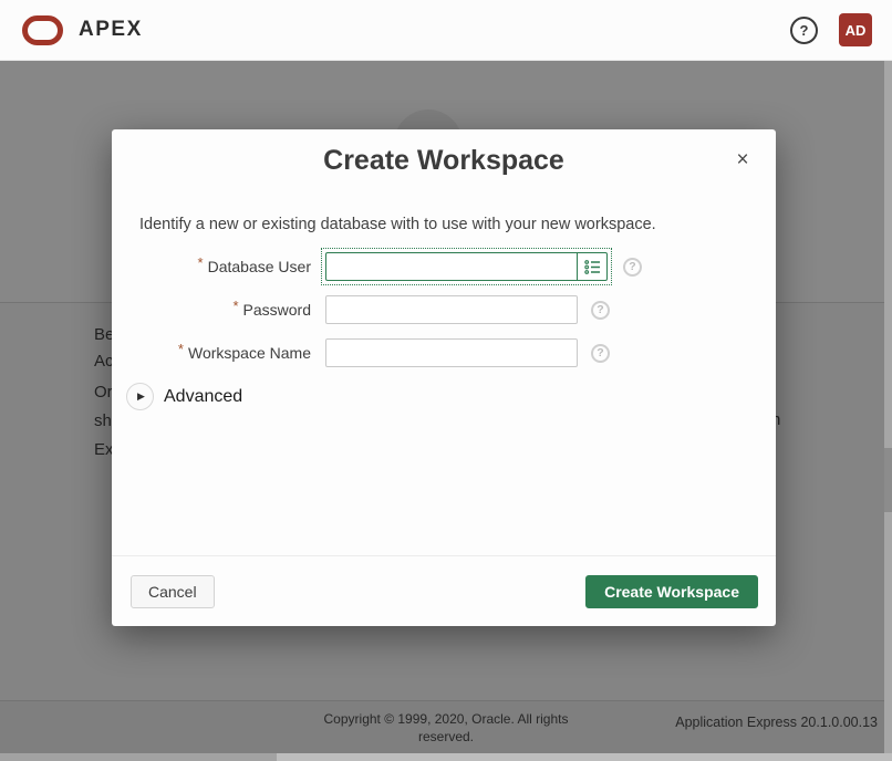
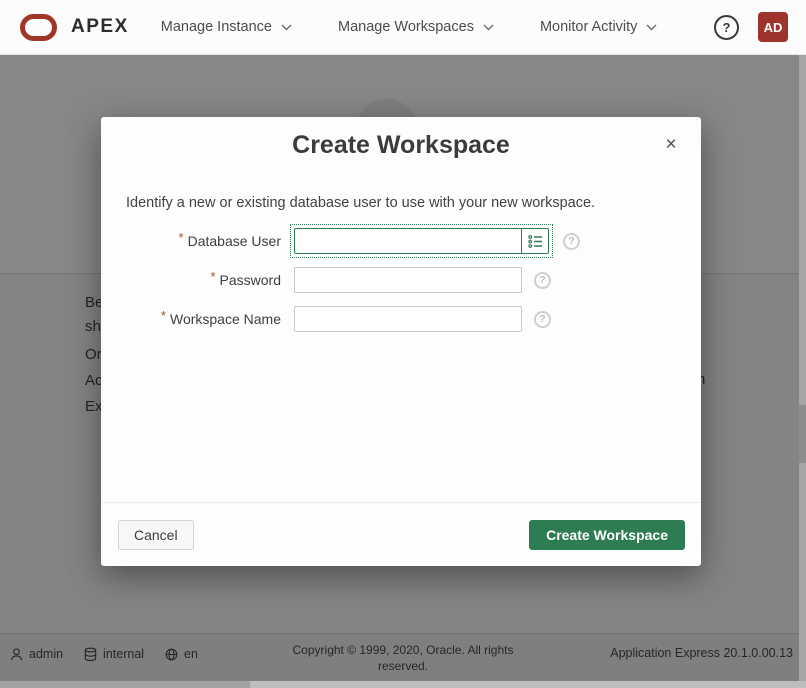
  APEX
+ Manage Instance
+ Manage Workspaces
+ Monitor Activity
  ?
  AD
  Be
- Ac
+ sh
  Or
- sh
+ Ac
  Ex
  n
+ admin
+ internal
+ en
  Copyright © 1999, 2020, Oracle. All rights reserved.
  Application Express 20.1.0.00.13
  ×
  Create Workspace
- Identify a new or existing database with to use with your new workspace.
+ Identify a new or existing database user to use with your new workspace.
  * Database User
  ?
  * Password
  ?
  * Workspace Name
  ?
- ▶
- Advanced
  Cancel
  Create Workspace
